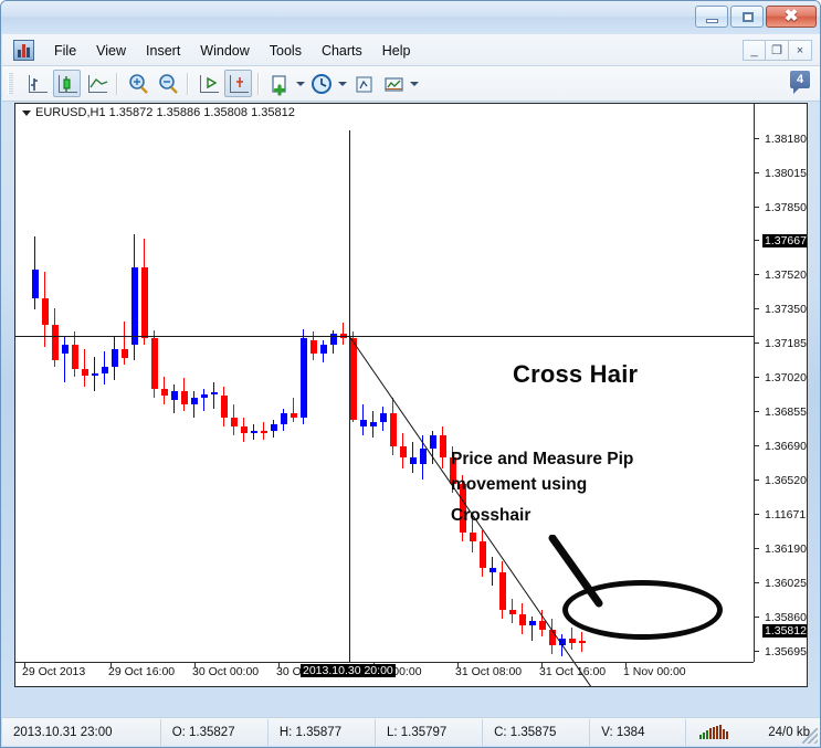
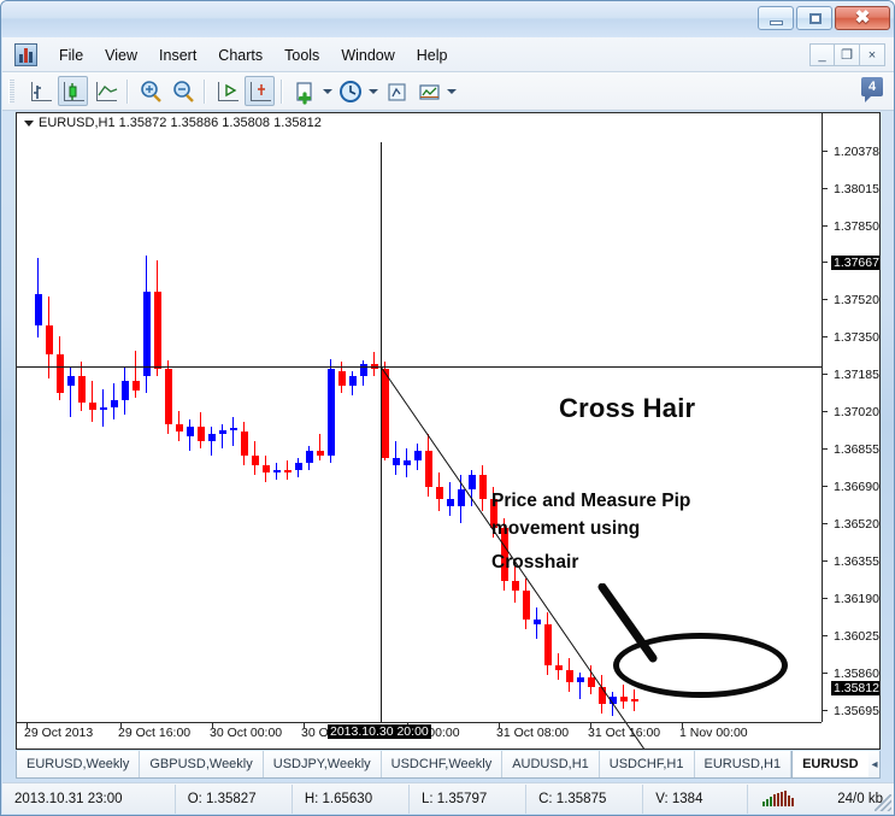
  ✖
  File
  View
  Insert
- Window
+ Charts
  Tools
- Charts
+ Window
  Help
  _
  ❐
  ×
  4
  EURUSD,H1 1.35872 1.35886 1.35808 1.35812
- 1.38180
+ 1.20378
  1.38015
  1.37850
  1.37667
  1.37520
  1.37350
  1.37185
  1.37020
  1.36855
  1.36690
  1.36520
- 1.11671
+ 1.36355
  1.36190
  1.36025
  1.35860
  1.35695
  1.35812
  29 Oct 2013
  29 Oct 16:00
  30 Oct 00:00
  31 Oct 08:00
  31 Oct 16:00
  1 Nov 00:00
  2013.10.30 20:00
  Cross Hair
  Price and Measure Pip
  movement using
  Crosshair
+ EURUSD,Weekly
+ GBPUSD,Weekly
+ USDJPY,Weekly
+ USDCHF,Weekly
+ AUDUSD,H1
+ USDCHF,H1
+ EURUSD,H1
+ EURUSD
+ ◂
  2013.10.31 23:00
  O: 1.35827
- H: 1.35877
+ H: 1.65630
  L: 1.35797
  C: 1.35875
  V: 1384
  24/0 k
